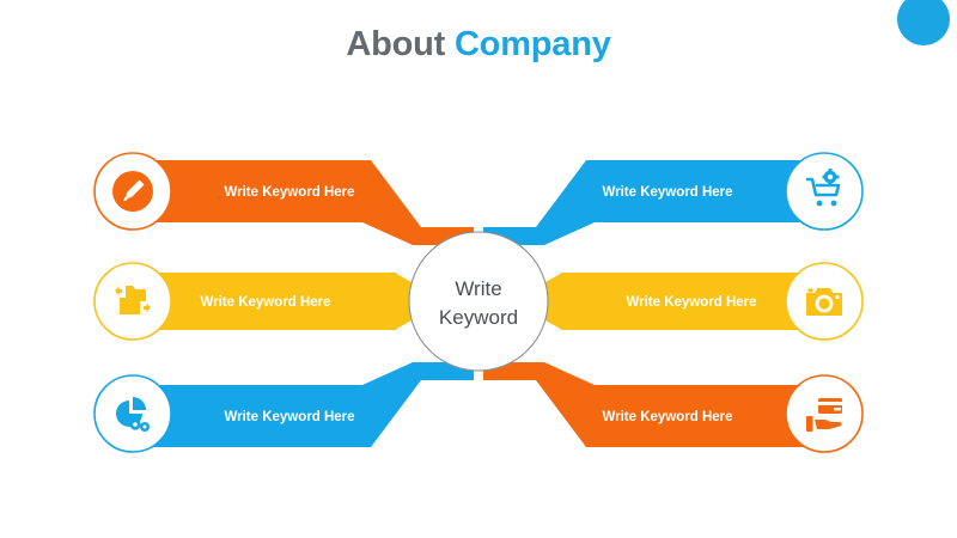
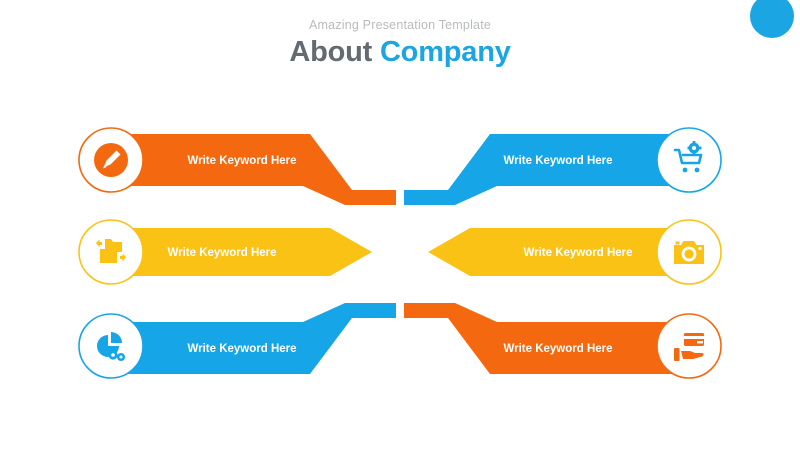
+ Amazing Presentation Template
  About Company
  Write Keyword Here
  Write Keyword Here
  Write Keyword Here
  Write Keyword Here
  Write Keyword Here
  Write Keyword Here
- Write
- Keyword
